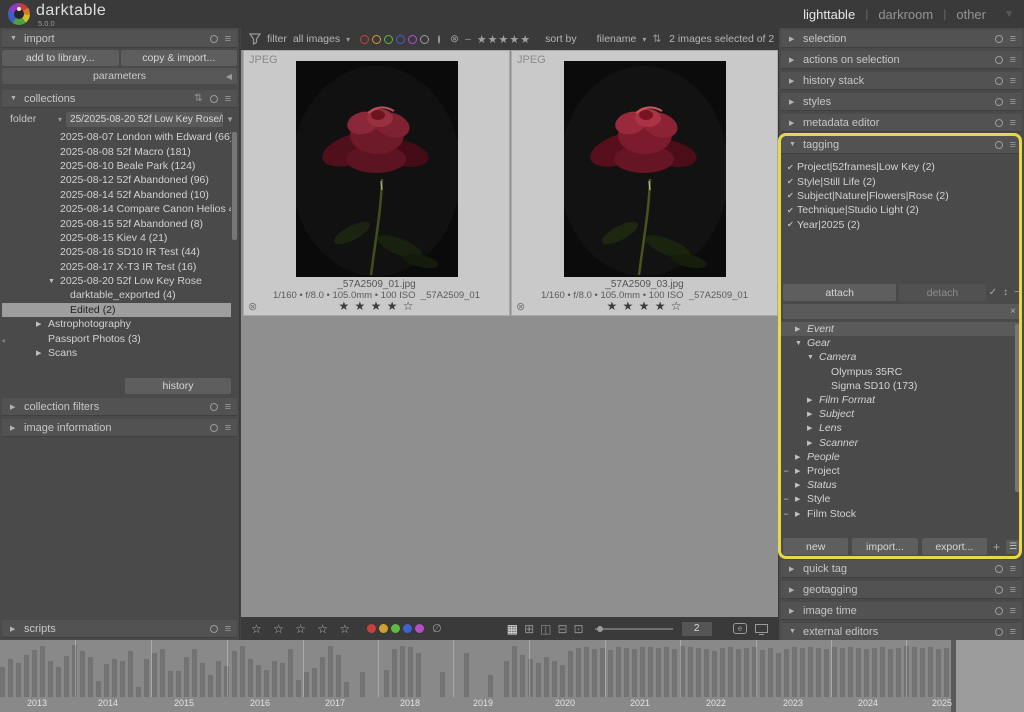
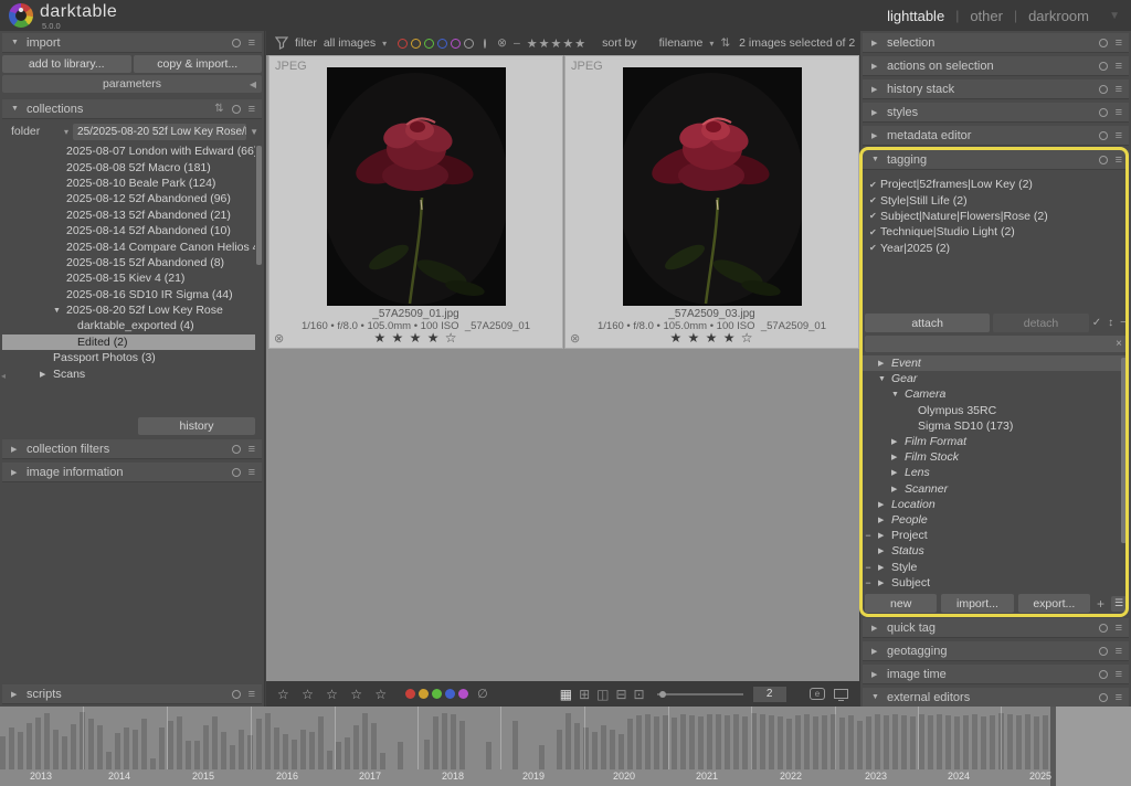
  darktable
  5.0.0
  lighttable
  |
- darkroom
+ other
  |
- other
+ darkroom
  ▼
  import
  ≡
  add to library...
  copy & import...
  parameters
  ◀
  collections
  ⇅
  ≡
  folder
  ▾
  25/2025-08-20 52f Low Key Rose/
  ▼
  2025-08-07 London with Edward (66
  2025-08-08 52f Macro (181)
  2025-08-10 Beale Park (124)
  2025-08-12 52f Abandoned (96)
+ 2025-08-13 52f Abandoned (21)
  2025-08-14 52f Abandoned (10)
  2025-08-14 Compare Canon Helios
  2025-08-15 52f Abandoned (8)
  2025-08-15 Kiev 4 (21)
- 2025-08-16 SD10 IR Test (44)
+ 2025-08-16 SD10 IR Sigma (44)
- 2025-08-17 X-T3 IR Test (16)
  2025-08-20 52f Low Key Rose
  darktable_exported (4)
  Edited (2)
- Astrophotography
  Passport Photos (3)
  Scans
  history
  collection filters
  ≡
  image information
  ≡
  scripts
  ≡
  ◂
  filter
  all images
  ▾
  ⊗
  –
  ★★★★★
  sort by
  filename
  ▾
  ⇅
  2 images selected of 2
  JPEG
  _57A2509_01.jpg
  1/160 • f/8.0 • 105.0mm • 100 ISO _57A2509_01
  ★ ★ ★ ★ ☆
  ⊗
  JPEG
  _57A2509_03.jpg
  1/160 • f/8.0 • 105.0mm • 100 ISO _57A2509_01
  ★ ★ ★ ★ ☆
  ⊗
  ☆ ☆ ☆ ☆ ☆
  ∅
  ▦
  ⊞
  ◫
  ⊟
  ⊡
  2
  e
  selection
  ≡
  actions on selection
  ≡
  history stack
  ≡
  styles
  ≡
  metadata editor
  ≡
  tagging
  ≡
  ✔
  Project|52frames|Low Key (2)
  ✔
  Style|Still Life (2)
  ✔
  Subject|Nature|Flowers|Rose (2)
  ✔
  Technique|Studio Light (2)
  ✔
  Year|2025 (2)
  attach
  detach
  ✓
  ↕
  −
  ×
  Event
  Gear
  Camera
  Olympus 35RC
  Sigma SD10 (173)
  Film Format
- Subject
+ Film Stock
  Lens
  Scanner
+ Location
  People
  −
  Project
  Status
  −
  Style
  −
- Film Stock
+ Subject
  new
  import...
  export...
  +
  ☰
  quick tag
  ≡
  geotagging
  ≡
  image time
  ≡
  external editors
  ≡
  2013
  2014
  2015
  2016
  2017
  2018
  2019
  2020
  2021
  2022
  2023
  2024
  2025
